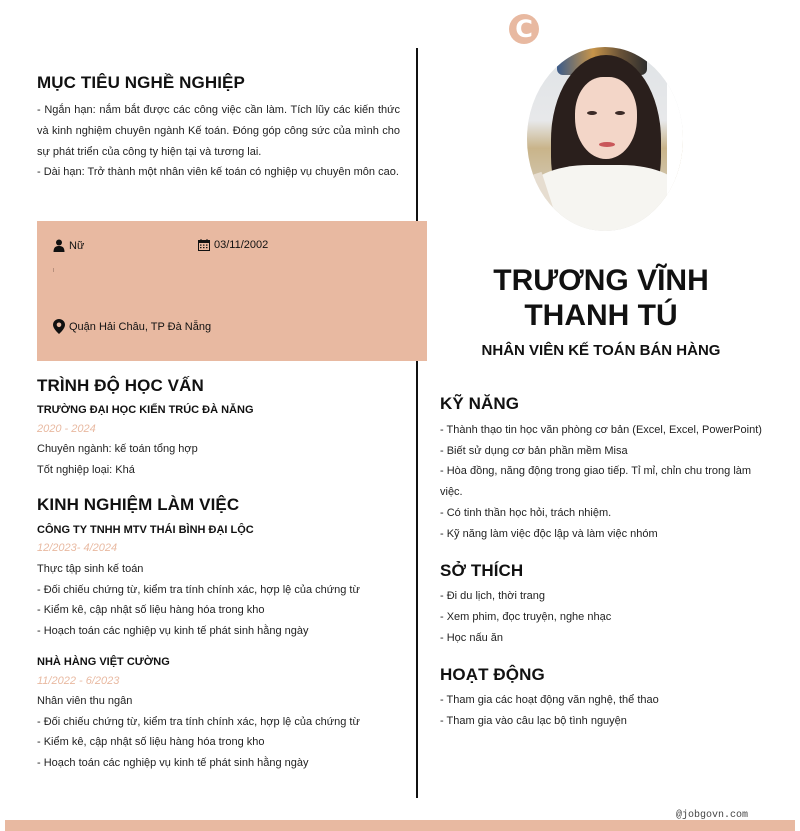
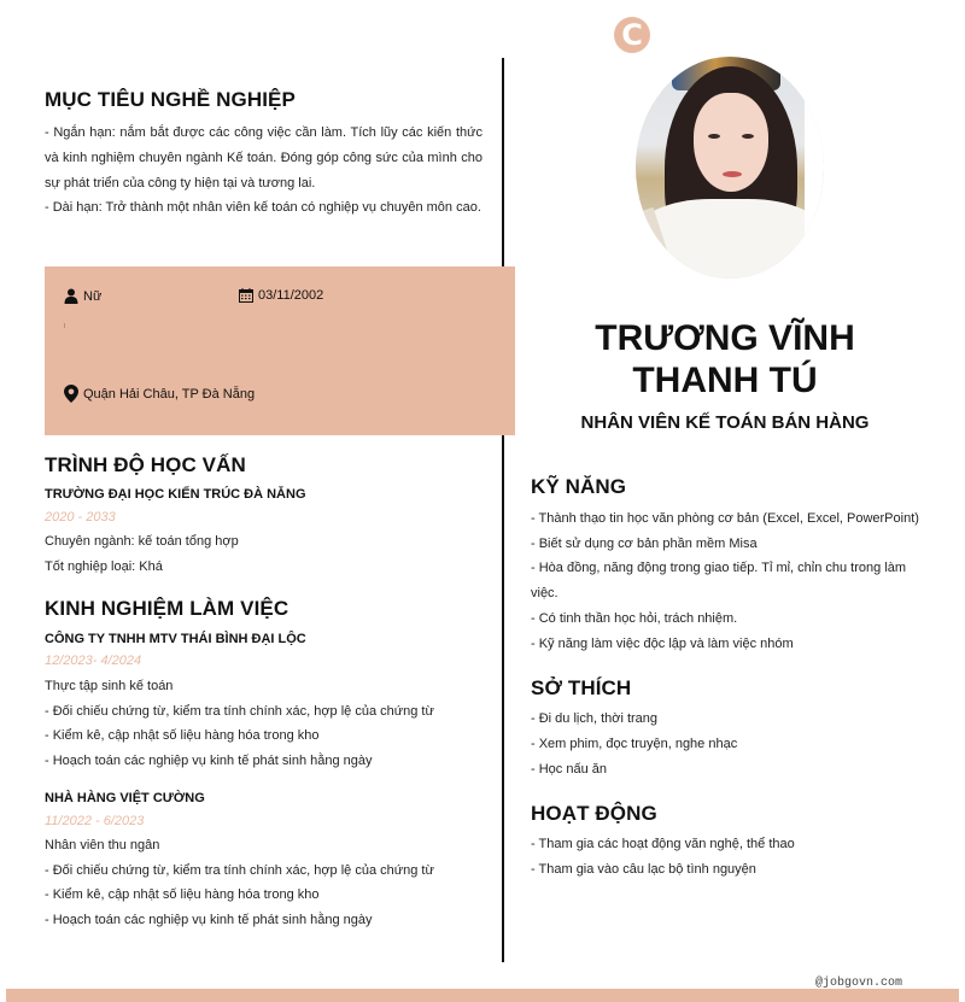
  C
  MỤC TIÊU NGHỀ NGHIỆP
  - Ngắn hạn: nắm bắt được các công việc cần làm. Tích lũy các kiến thức và kinh nghiệm chuyên ngành Kế toán. Đóng góp công sức của mình cho sự phát triển của công ty hiện tại và tương lai.
  - Dài hạn: Trở thành một nhân viên kế toán có nghiệp vụ chuyên môn cao.
  Nữ
  03/11/2002
  Quận Hải Châu, TP Đà Nẵng
  TRÌNH ĐỘ HỌC VẤN
  TRƯỜNG ĐẠI HỌC KIẾN TRÚC ĐÀ NẴNG
- 2020 - 2024
+ 2020 - 2033
  Chuyên ngành: kế toán tổng hợp
  Tốt nghiệp loại: Khá
  KINH NGHIỆM LÀM VIỆC
  CÔNG TY TNHH MTV THÁI BÌNH ĐẠI LỘC
  12/2023- 4/2024
  Thực tập sinh kế toán
  - Đối chiếu chứng từ, kiểm tra tính chính xác, hợp lệ của chứng từ
  - Kiểm kê, cập nhật số liệu hàng hóa trong kho
  - Hoạch toán các nghiệp vụ kinh tế phát sinh hằng ngày
  NHÀ HÀNG VIỆT CƯỜNG
  11/2022 - 6/2023
  Nhân viên thu ngân
  - Đối chiếu chứng từ, kiểm tra tính chính xác, hợp lệ của chứng từ
  - Kiểm kê, cập nhật số liệu hàng hóa trong kho
  - Hoạch toán các nghiệp vụ kinh tế phát sinh hằng ngày
  TRƯƠNG VĨNH
  THANH TÚ
  NHÂN VIÊN KẾ TOÁN BÁN HÀNG
  KỸ NĂNG
  - Thành thạo tin học văn phòng cơ bản (Excel, Excel, PowerPoint)
  - Biết sử dụng cơ bản phần mềm Misa
  - Hòa đồng, năng động trong giao tiếp. Tỉ mỉ, chỉn chu trong làm
  việc.
  - Có tinh thần học hỏi, trách nhiệm.
  - Kỹ năng làm việc độc lập và làm việc nhóm
  SỞ THÍCH
  - Đi du lịch, thời trang
  - Xem phim, đọc truyện, nghe nhạc
  - Học nấu ăn
  HOẠT ĐỘNG
  - Tham gia các hoạt động văn nghệ, thể thao
  - Tham gia vào câu lạc bộ tình nguyện
  @jobgovn.com
